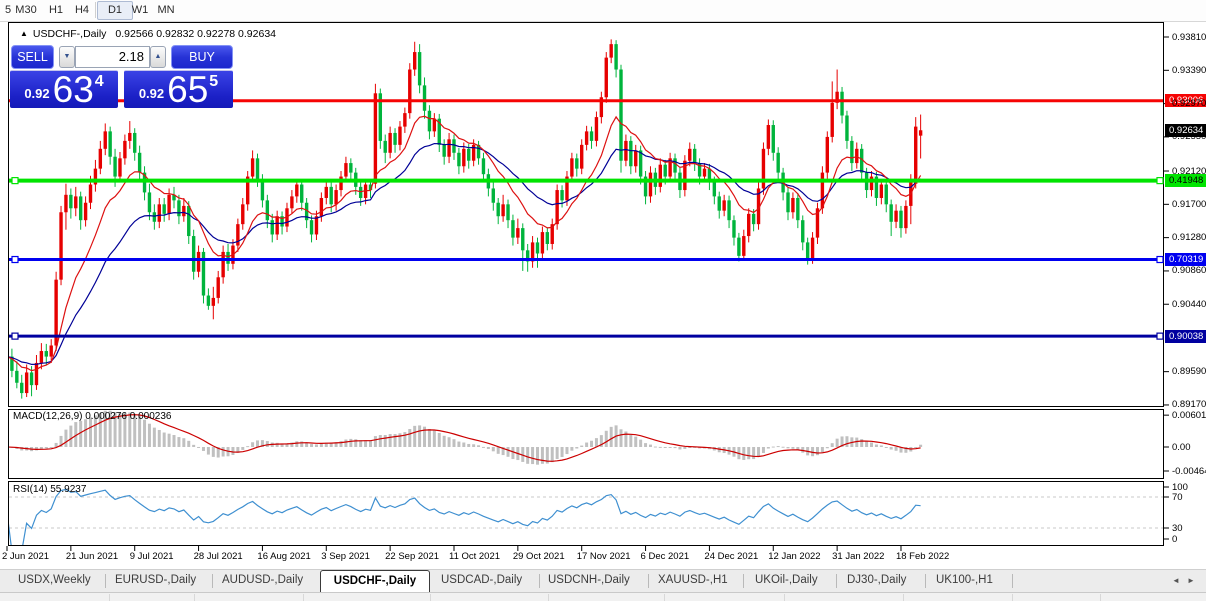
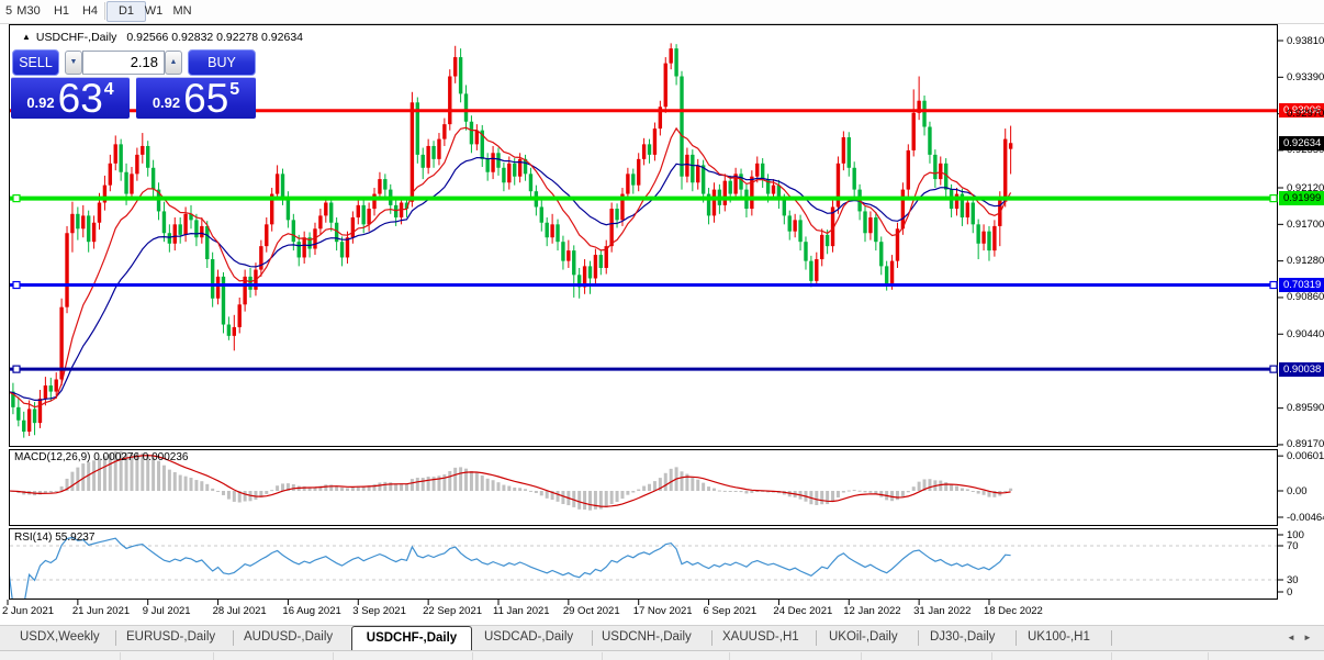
  5
  M30
  H1
  H4
  D1
  W1
  MN
  ▲ USDCHF-,Daily 0.92566 0.92832 0.92278 0.92634
  MACD(12,26,9) 0.000276 0.000236
  RSI(14) 55.9237
  0.93006
- 0.41948
+ 0.91999
  0.70319
  0.90038
  0.93810
  0.93390
  0.92970
  0.92550
  0.92120
  0.91700
  0.91280
  0.90860
  0.90440
  0.89590
  0.89170
  0.92634
  0.00601
  0.00
  -0.0046
  100
  70
  30
  0
  2 Jun 2021
  21 Jun 2021
  9 Jul 2021
  28 Jul 2021
  16 Aug 2021
  3 Sep 2021
  22 Sep 2021
- 11 Oct 2021
+ 11 Jan 2021
  29 Oct 2021
  17 Nov 2021
- 6 Dec 2021
+ 6 Sep 2021
  24 Dec 2021
  12 Jan 2022
  31 Jan 2022
- 18 Feb 2022
+ 18 Dec 2022
  SELL
  2.18
  BUY
  0.92
  63
  4
  0.92
  65
  5
  USDX,Weekly
  EURUSD-,Daily
  AUDUSD-,Daily
  USDCHF-,Daily
  USDCAD-,Daily
  USDCNH-,Daily
  XAUUSD-,H1
  UKOil-,Daily
  DJ30-,Daily
  UK100-,H1
  ◄
  ►
